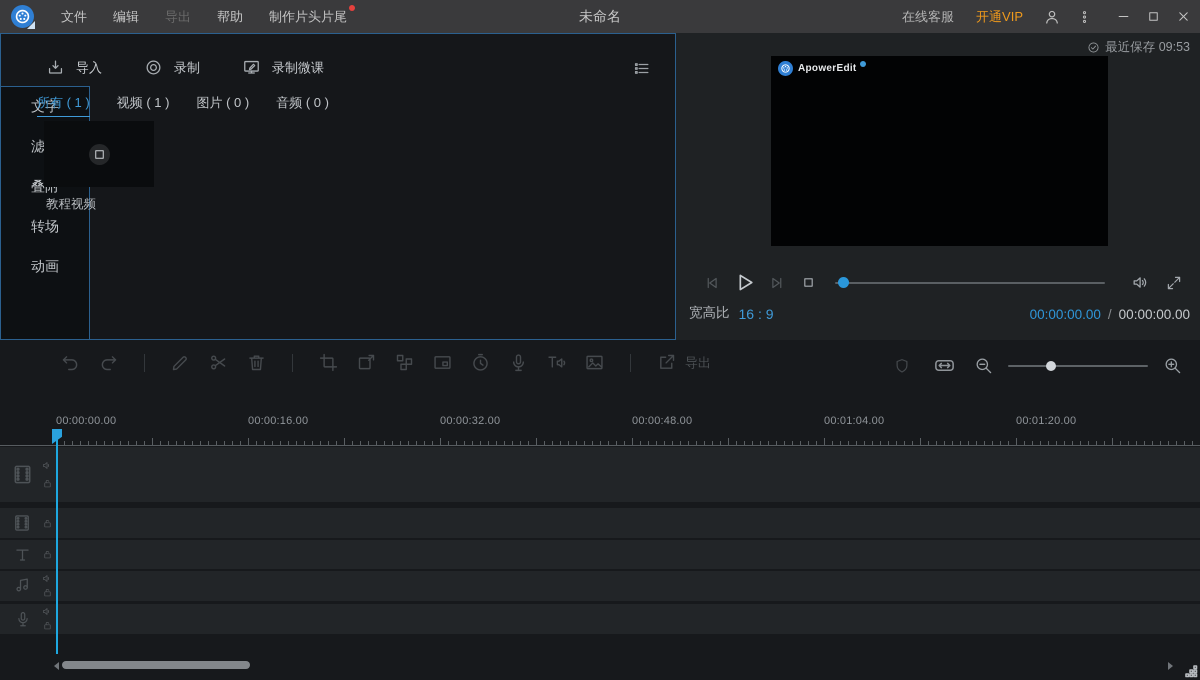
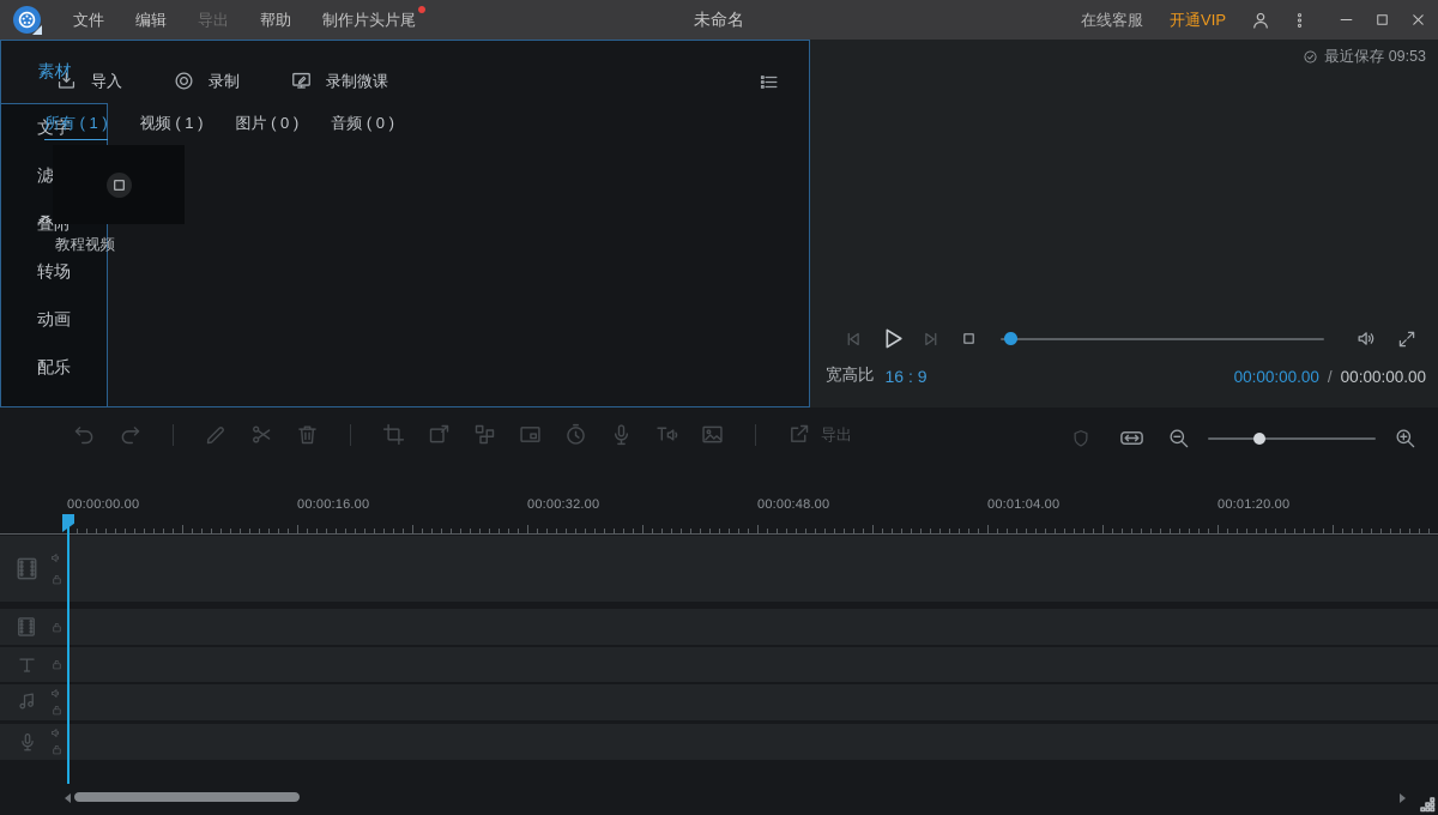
  文件
  编辑
  导出
  帮助
  制作片头片尾
  未命名
  在线客服
  开通VIP
+ 素材
  文字
  转场
  动画
+ 配乐
  导入
  录制
  录制微课
  所有 ( 1 )
  视频 ( 1 )
  图片 ( 0 )
  音频 ( 0 )
  教程视频
  最近保存 09:53
- ApowerEdit
  宽高比
  16 : 9
  00:00:00.00
  /
  00:00:00.00
  导出
  00:00:00.00
  00:00:16.00
  00:00:32.00
  00:00:48.00
  00:01:04.00
  00:01:20.00
